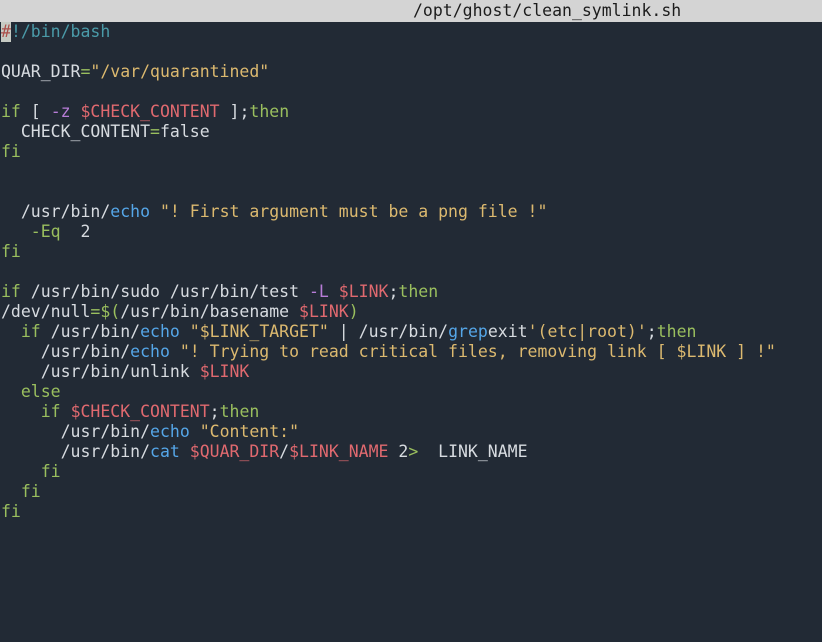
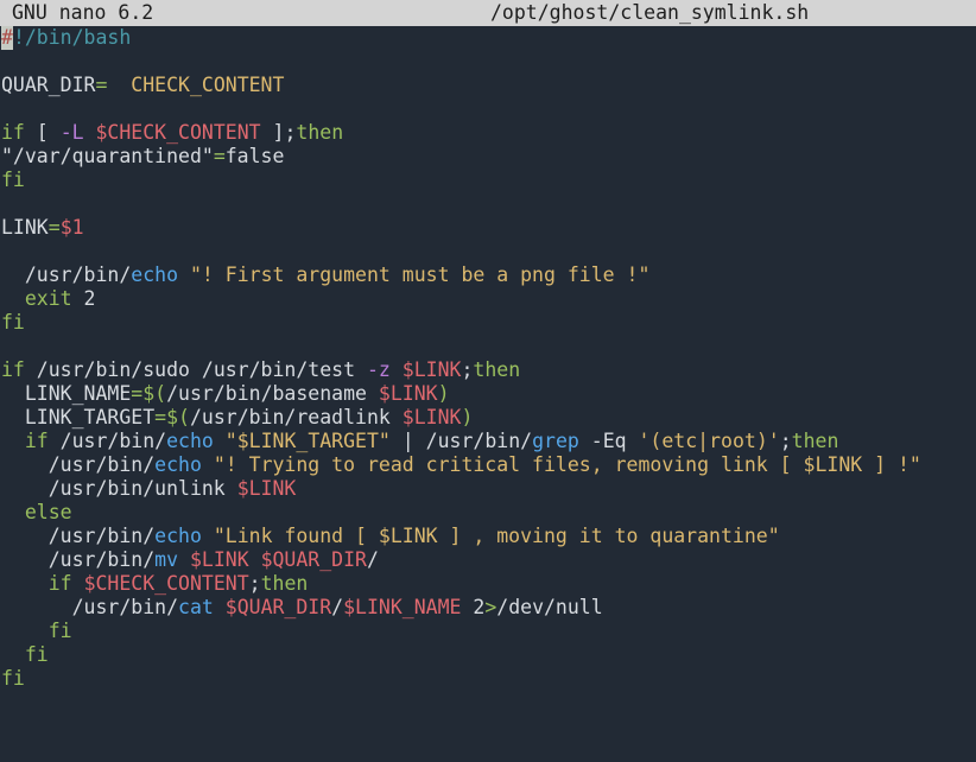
+ GNU nano 6.2
  /opt/ghost/clean_symlink.sh
- AR_DIR="/var/quarantined"
+ AR_DIR= CHECK_CONTENT
- if [ -z $CHECK_CONTENT ];then
+ if [ -L $CHECK_CONTENT ];then
- CHECK_CONTENT=false
+ "/var/quarantined"=false
  fi
+ LINK=$1
  /usr/bin/echo "! First argument must be a png file !"
- -Eq 2
+ exit 2
  fi
- if /usr/bin/sudo /usr/bin/test -L $LINK;then
+ if /usr/bin/sudo /usr/bin/test -z $LINK;then
- /dev/null=$(/usr/bin/basename $LINK)
+ LINK_NAME=$(/usr/bin/basename $LINK)
+ LINK_TARGET=$(/usr/bin/readlink $LINK)
- if /usr/bin/echo "$LINK_TARGET" | /usr/bin/grepexit'(etc|root)';then
+ if /usr/bin/echo "$LINK_TARGET" | /usr/bin/grep -Eq '(etc|root)';then
  /usr/bin/echo "! Trying to read critical files, removing link [ $LINK ] !"
  /usr/bin/unlink $LINK
  else
+ /usr/bin/echo "Link found [ $LINK ] , moving it to quarantine"
+ /usr/bin/mv $LINK $QUAR_DIR/
  if $CHECK_CONTENT;then
- /usr/bin/echo "Content:"
- /usr/bin/cat $QUAR_DIR/$LINK_NAME 2> LINK_NAME
+ /usr/bin/cat $QUAR_DIR/$LINK_NAME 2>/dev/null
  fi
  fi
  fi
